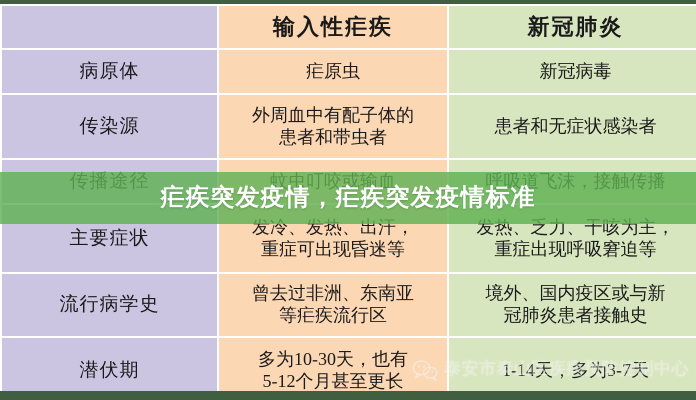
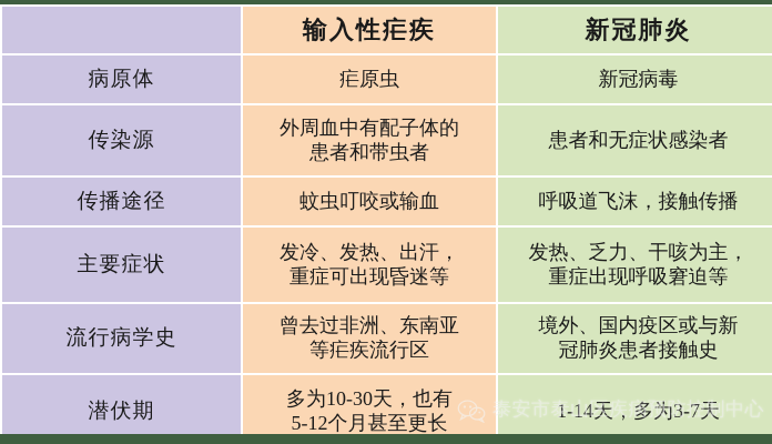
  	输入性疟疾	新冠肺炎
  病原体	疟原虫	新冠病毒
  传染源	外周血中有配子体的 患者和带虫者	患者和无症状感染者
  传播途径	蚊虫叮咬或输血	呼吸道飞沫，接触传播
  主要症状	发冷、发热、出汗， 重症可出现昏迷等	发热、乏力、干咳为主， 重症出现呼吸窘迫等
  流行病学史	曾去过非洲、东南亚 等疟疾流行区	境外、国内疫区或与新 冠肺炎患者接触史
  潜伏期	多为10-30天，也有 5-12个月甚至更长	1-14天，多为3-7天
- 疟疾突发疫情，疟疾突发疫情标准
  泰安市泰山区疾病预防控制中心
